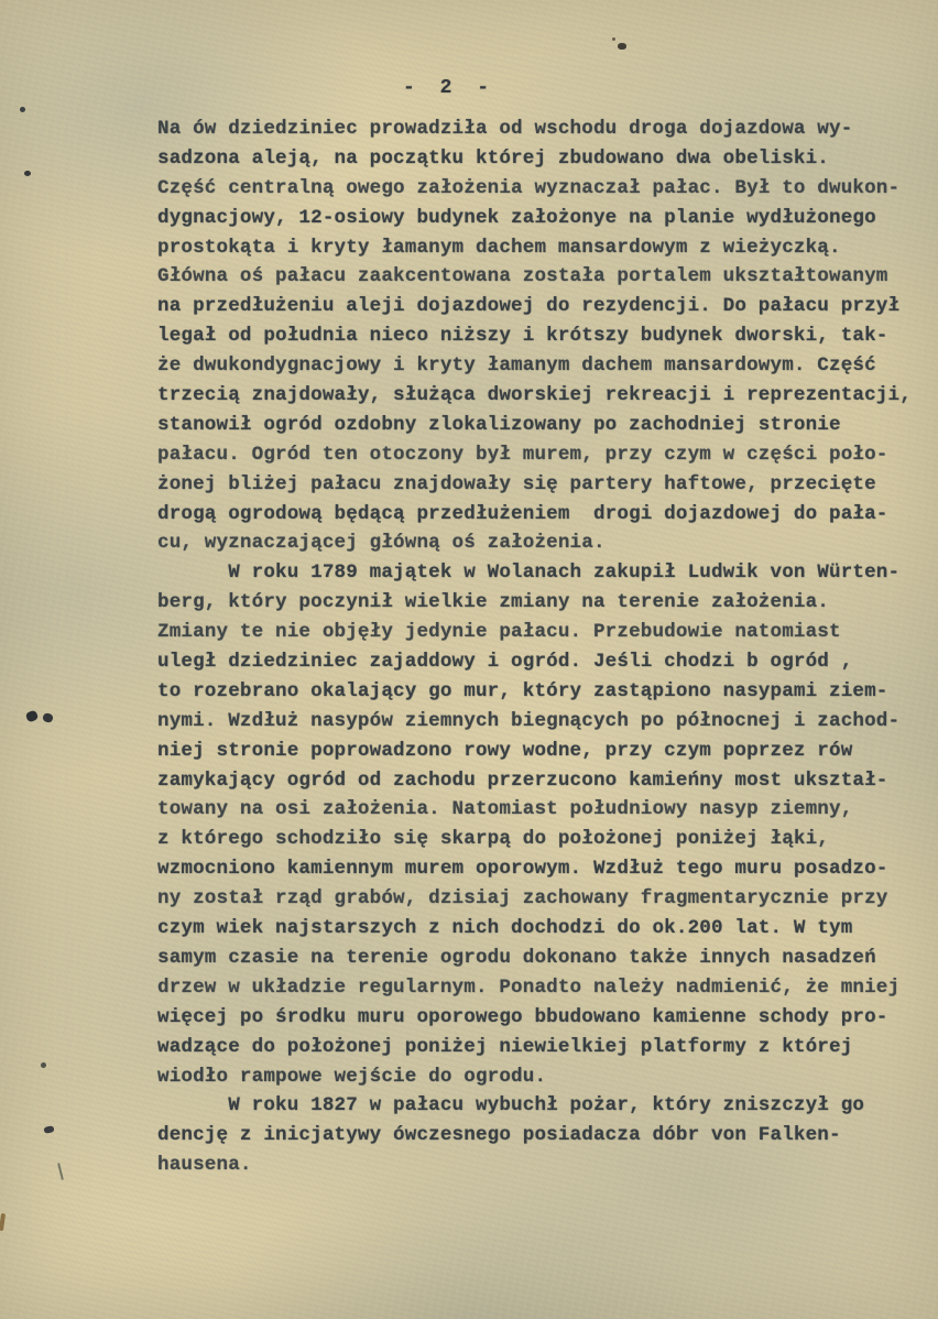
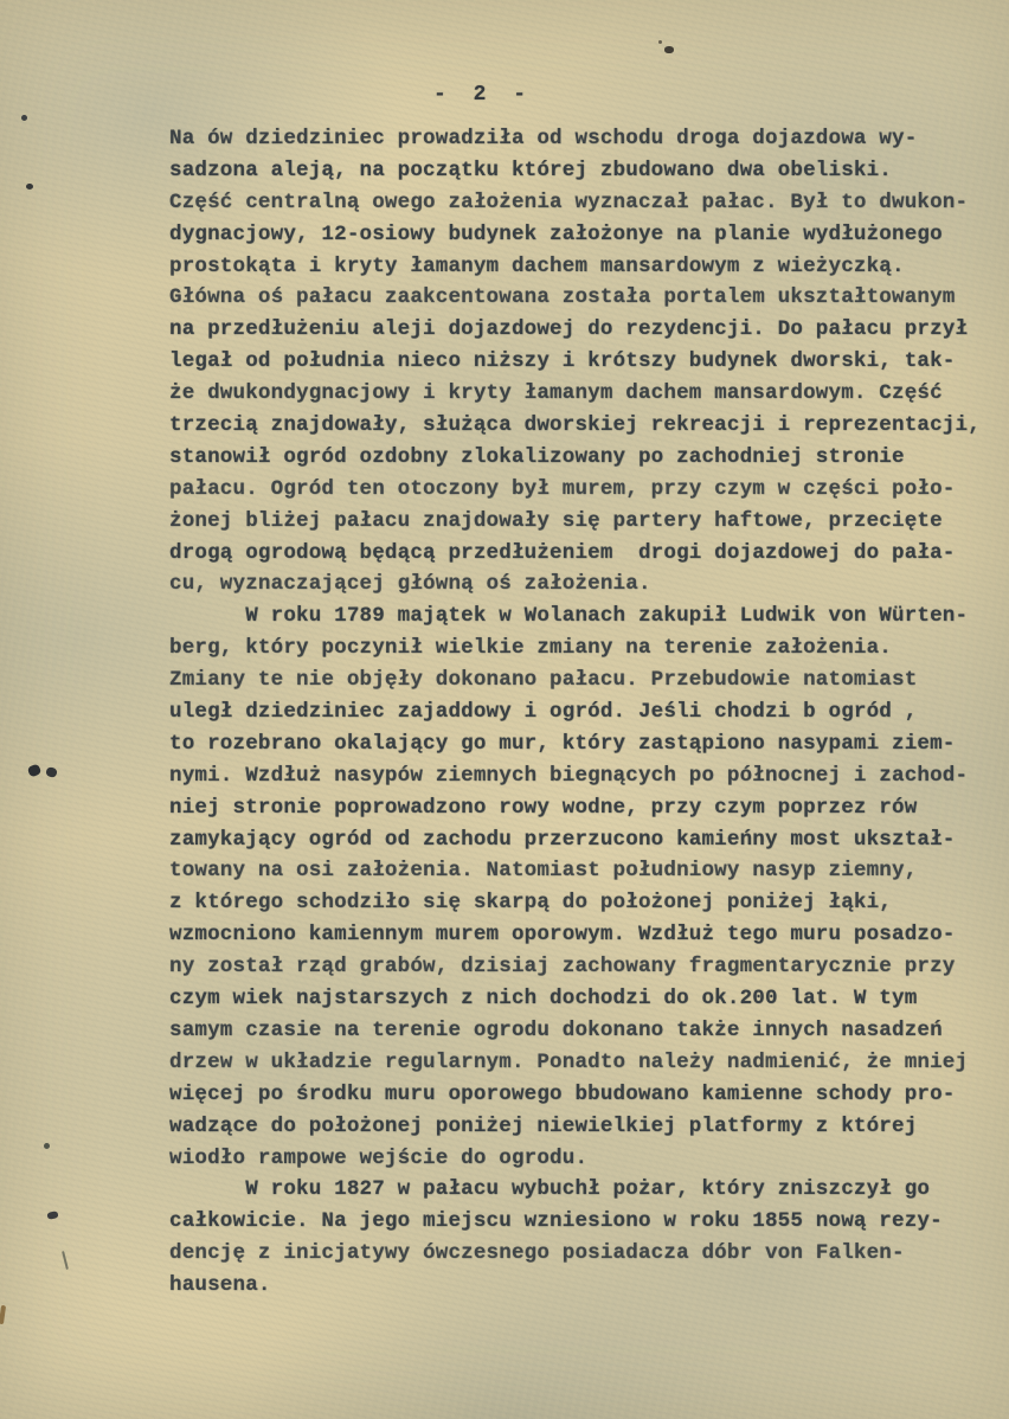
  - 2 -
  Na ów dziedziniec prowadziła od wschodu droga dojazdowa wy-
  sadzona aleją, na początku której zbudowano dwa obeliski.
  Część centralną owego założenia wyznaczał pałac. Był to dwukon-
  dygnacjowy, 12-osiowy budynek założonye na planie wydłużonego
  prostokąta i kryty łamanym dachem mansardowym z wieżyczką.
  Główna oś pałacu zaakcentowana została portalem ukształtowanym
  na przedłużeniu aleji dojazdowej do rezydencji. Do pałacu przył
  legał od południa nieco niższy i krótszy budynek dworski, tak-
  że dwukondygnacjowy i kryty łamanym dachem mansardowym. Część
  trzecią znajdowały, służąca dworskiej rekreacji i reprezentacji,
  stanowił ogród ozdobny zlokalizowany po zachodniej stronie
  pałacu. Ogród ten otoczony był murem, przy czym w części poło-
  żonej bliżej pałacu znajdowały się partery haftowe, przecięte
  drogą ogrodową będącą przedłużeniem drogi dojazdowej do pała-
  cu, wyznaczającej główną oś założenia.
  W roku 1789 majątek w Wolanach zakupił Ludwik von Würten-
  berg, który poczynił wielkie zmiany na terenie założenia.
- Zmiany te nie objęły jedynie pałacu. Przebudowie natomiast
+ Zmiany te nie objęły dokonano pałacu. Przebudowie natomiast
  uległ dziedziniec zajaddowy i ogród. Jeśli chodzi b ogród ,
  to rozebrano okalający go mur, który zastąpiono nasypami ziem-
  nymi. Wzdłuż nasypów ziemnych biegnących po północnej i zachod-
  niej stronie poprowadzono rowy wodne, przy czym poprzez rów
  zamykający ogród od zachodu przerzucono kamieńny most ukształ-
  towany na osi założenia. Natomiast południowy nasyp ziemny,
  z którego schodziło się skarpą do położonej poniżej łąki,
  wzmocniono kamiennym murem oporowym. Wzdłuż tego muru posadzo-
  ny został rząd grabów, dzisiaj zachowany fragmentarycznie przy
  czym wiek najstarszych z nich dochodzi do ok.200 lat. W tym
  samym czasie na terenie ogrodu dokonano także innych nasadzeń
  drzew w układzie regularnym. Ponadto należy nadmienić, że mniej
  więcej po środku muru oporowego bbudowano kamienne schody pro-
  wadzące do położonej poniżej niewielkiej platformy z której
  wiodło rampowe wejście do ogrodu.
  W roku 1827 w pałacu wybuchł pożar, który zniszczył go
+ całkowicie. Na jego miejscu wzniesiono w roku 1855 nową rezy-
  dencję z inicjatywy ówczesnego posiadacza dóbr von Falken-
  hausena.
